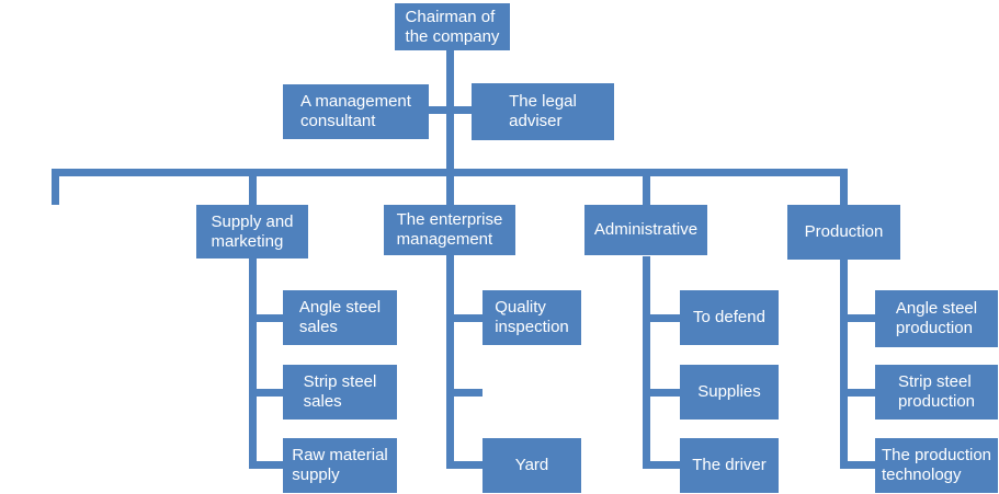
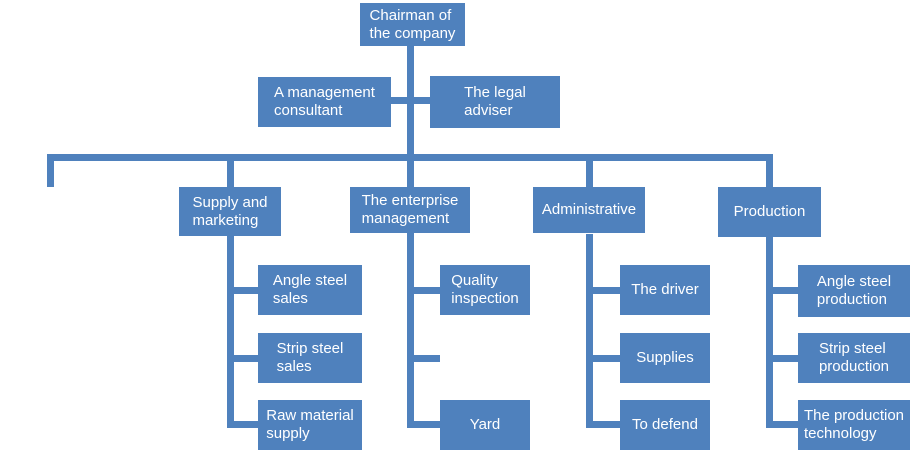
  Chairman of
  the company
  A management
  consultant
  The legal
  adviser
  Supply and
  marketing
  The enterprise
  management
  Administrative
  Production
  Angle steel
  sales
  Strip steel
  sales
  Raw material
  supply
  Quality
  inspection
  Yard
- To defend
+ The driver
  Supplies
- The driver
+ To defend
  Angle steel
  production
  Strip steel
  production
  The production
  technology
